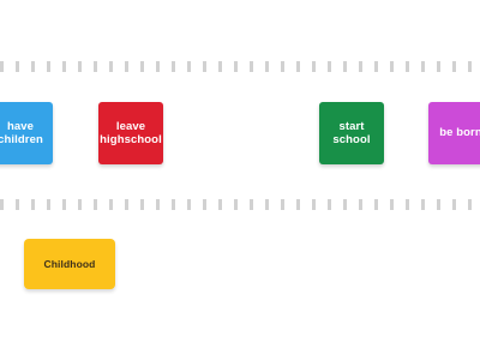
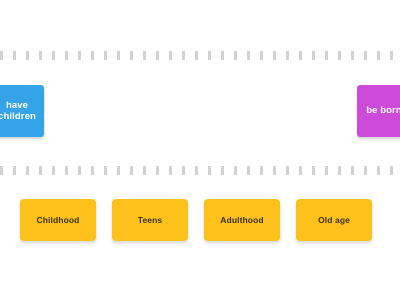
  have
  children
- leave
- highschool
- start
- school
  be born
  Childhood
+ Teens
+ Adulthood
+ Old age
